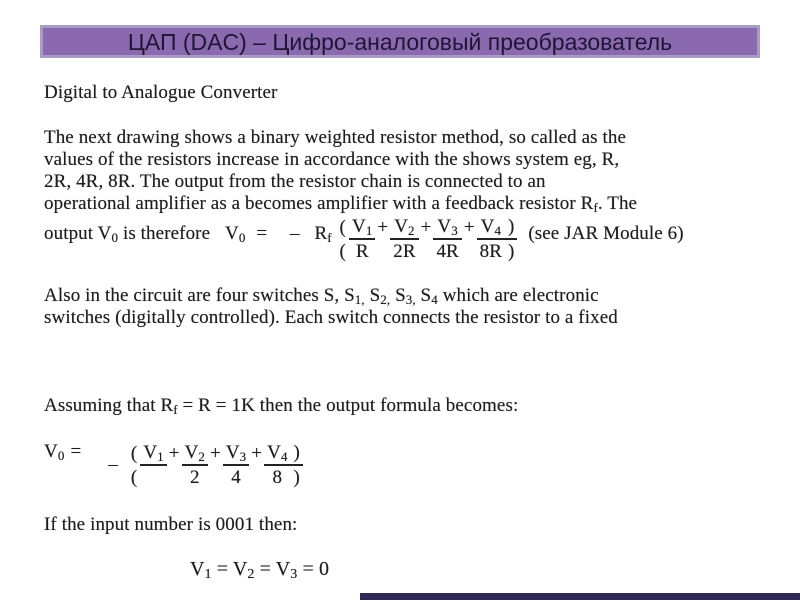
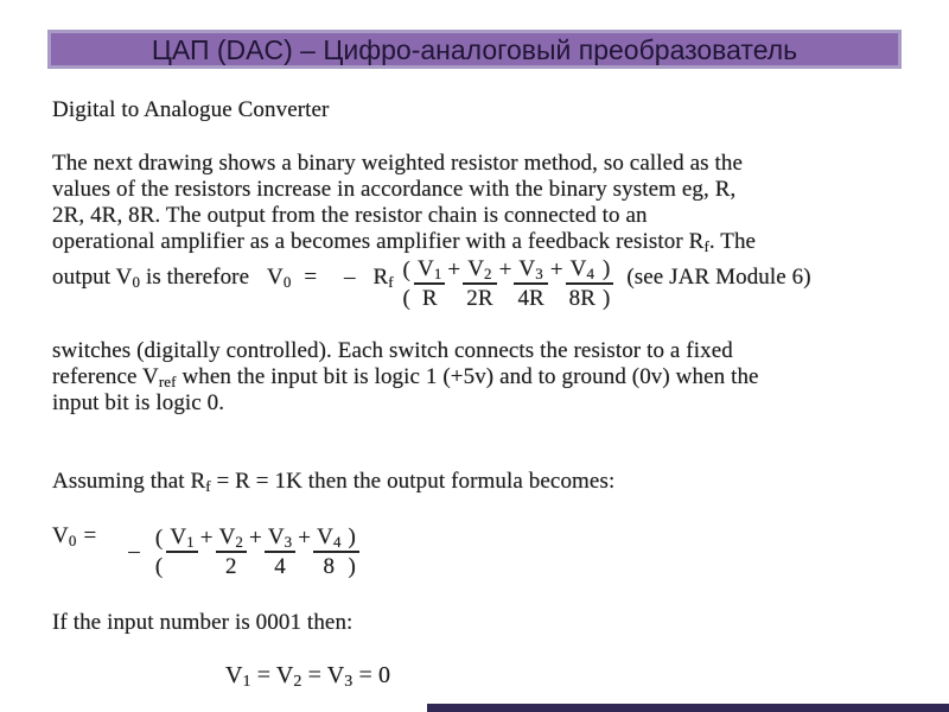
  ЦАП (DAC) – Цифро-аналоговый преобразователь
  Digital to Analogue Converter
  The next drawing shows a binary weighted resistor method, so called as the
- values of the resistors increase in accordance with the shows system eg, R,
+ values of the resistors increase in accordance with the binary system eg, R,
  2R, 4R, 8R. The output from the resistor chain is connected to an
  operational amplifier as a becomes amplifier with a feedback resistor Rf. The
  output V0 is therefore V0 = – Rf
  (	V1	+	V2	+	V3	+	V4	)
  (	R		2R		4R		8R	)
  (see JAR Module 6)
- Also in the circuit are four switches S, S1, S2, S3, S4 which are electronic
  switches (digitally controlled). Each switch connects the resistor to a fixed
+ reference Vref when the input bit is logic 1 (+5v) and to ground (0v) when the
+ input bit is logic 0.
  Assuming that Rf = R = 1K then the output formula becomes:
  V0 =
  –
  (	V1	+	V2	+	V3	+	V4	)
  (			2		4		8	)
  If the input number is 0001 then:
  V1 = V2 = V3 = 0
